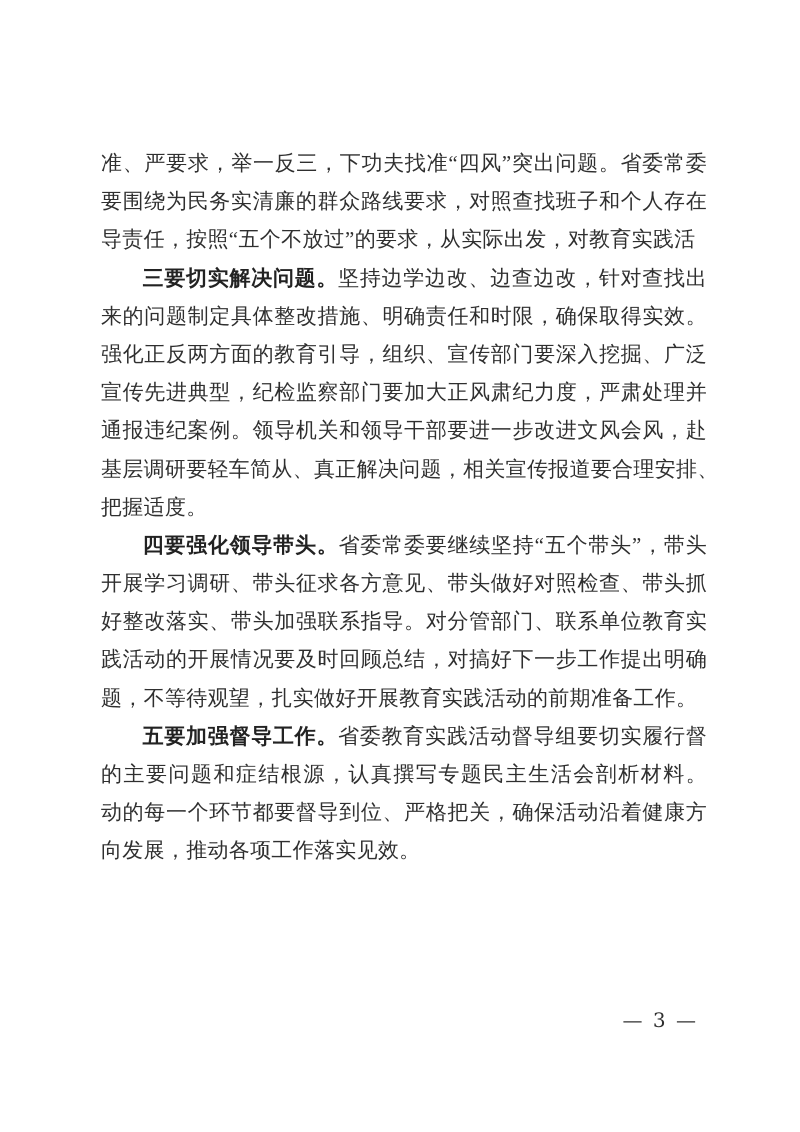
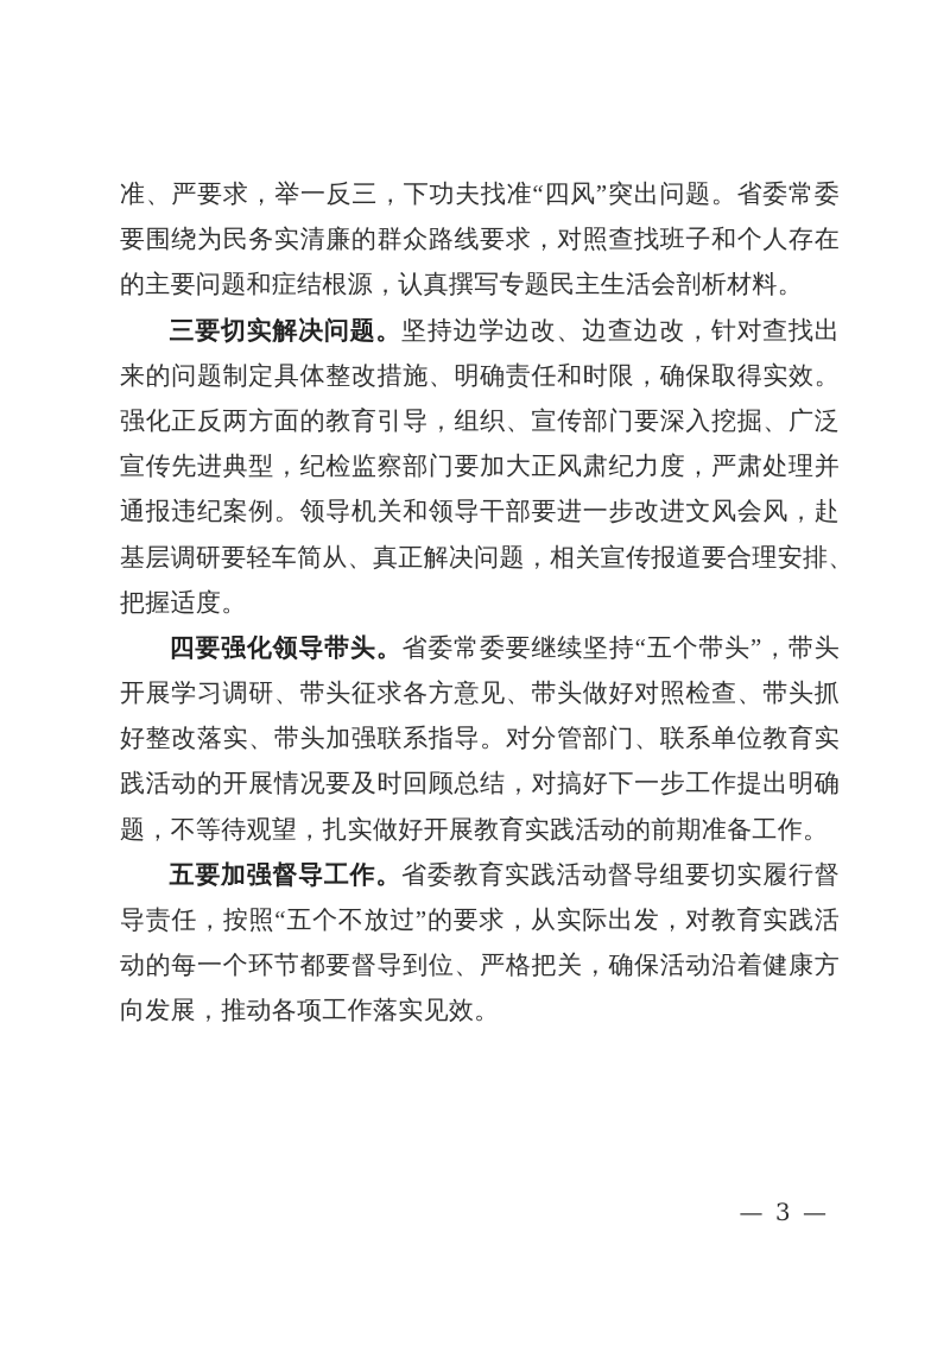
  准、严要求，举一反三，下功夫找准“四风”突出问题。省委常委
  要围绕为民务实清廉的群众路线要求，对照查找班子和个人存在
- 导责任，按照“五个不放过”的要求，从实际出发，对教育实践活
+ 的主要问题和症结根源，认真撰写专题民主生活会剖析材料。
  三要切实解决问题。坚持边学边改、边查边改，针对查找出
  来的问题制定具体整改措施、明确责任和时限，确保取得实效。
  强化正反两方面的教育引导，组织、宣传部门要深入挖掘、广泛
  宣传先进典型，纪检监察部门要加大正风肃纪力度，严肃处理并
  通报违纪案例。领导机关和领导干部要进一步改进文风会风，赴
  基层调研要轻车简从、真正解决问题，相关宣传报道要合理安排、
  把握适度。
  四要强化领导带头。省委常委要继续坚持“五个带头”，带头
  开展学习调研、带头征求各方意见、带头做好对照检查、带头抓
  好整改落实、带头加强联系指导。对分管部门、联系单位教育实
  践活动的开展情况要及时回顾总结，对搞好下一步工作提出明确
  题，不等待观望，扎实做好开展教育实践活动的前期准备工作。
  五要加强督导工作。省委教育实践活动督导组要切实履行督
- 的主要问题和症结根源，认真撰写专题民主生活会剖析材料。
+ 导责任，按照“五个不放过”的要求，从实际出发，对教育实践活
  动的每一个环节都要督导到位、严格把关，确保活动沿着健康方
  向发展，推动各项工作落实见效。
  — 3 —
